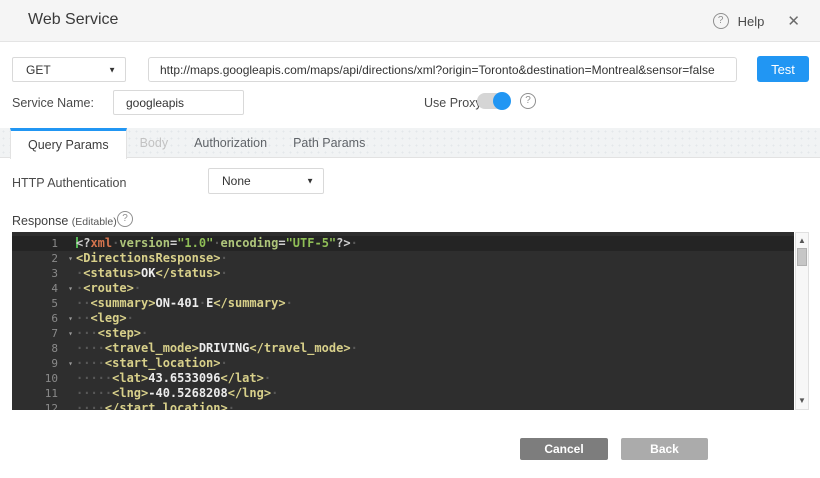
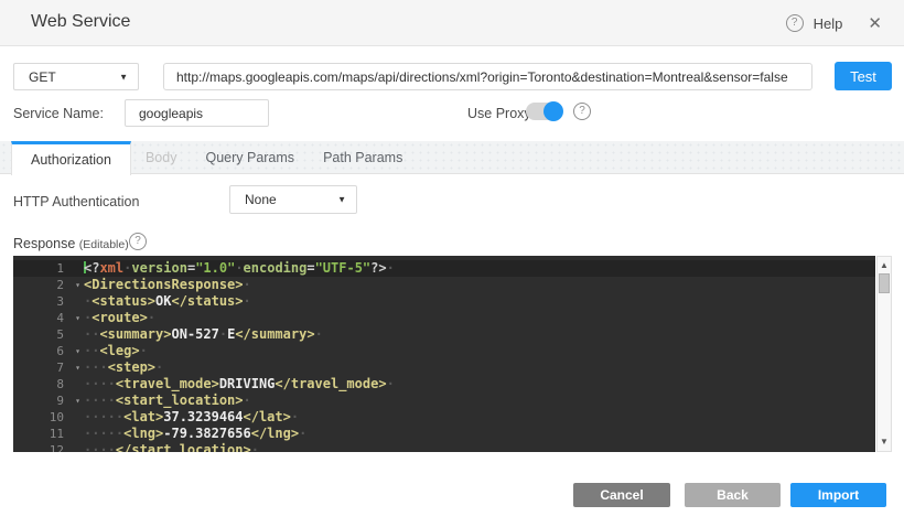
  Web Service
  ?
  Help
  ✕
  GET
  ▼
  http://maps.googleapis.com/maps/api/directions/xml?origin=Toronto&destination=Montreal&sensor=false
  Test
  Service Name:
  googleapis
  Use Prox
  ?
- Query Params
+ Authorization
  Body
- Authorization
+ Query Params
  Path Params
  HTTP Authentication
  None
  ▼
  Response (Editable)
  ?
  1
  <?xml·version="1.0"·encoding="UTF-5"?>·
  2
  ▾
  <DirectionsResponse>·
  3
  ·<status>OK</status>·
  4
  ▾
  ·<route>·
  5
- ··<summary>ON-401·E</summary>·
+ ··<summary>ON-527·E</summary>·
  6
  ▾
  ··<leg>·
  7
  ▾
  ···<step>·
  8
  ····<travel_mode>DRIVING</travel_mode>·
  9
  ▾
  ····<start_location>·
  10
- ·····<lat>43.6533096</lat>·
+ ·····<lat>37.3239464</lat>·
  11
- ·····<lng>-40.5268208</lng>·
+ ·····<lng>-79.3827656</lng>·
  12
  ····</start_location>·
  ▲
  ▼
  Cancel
  Back
+ Import
